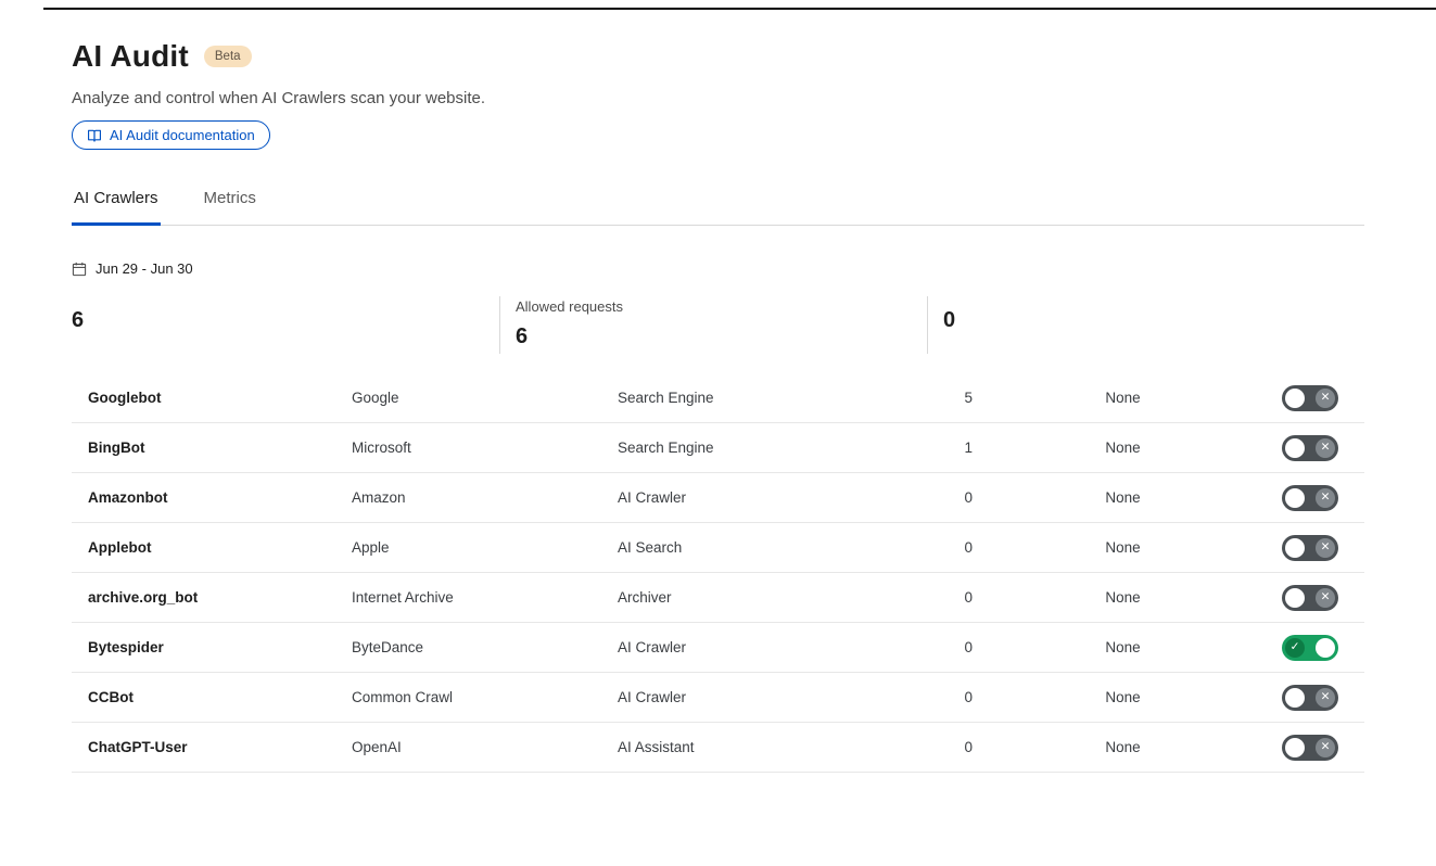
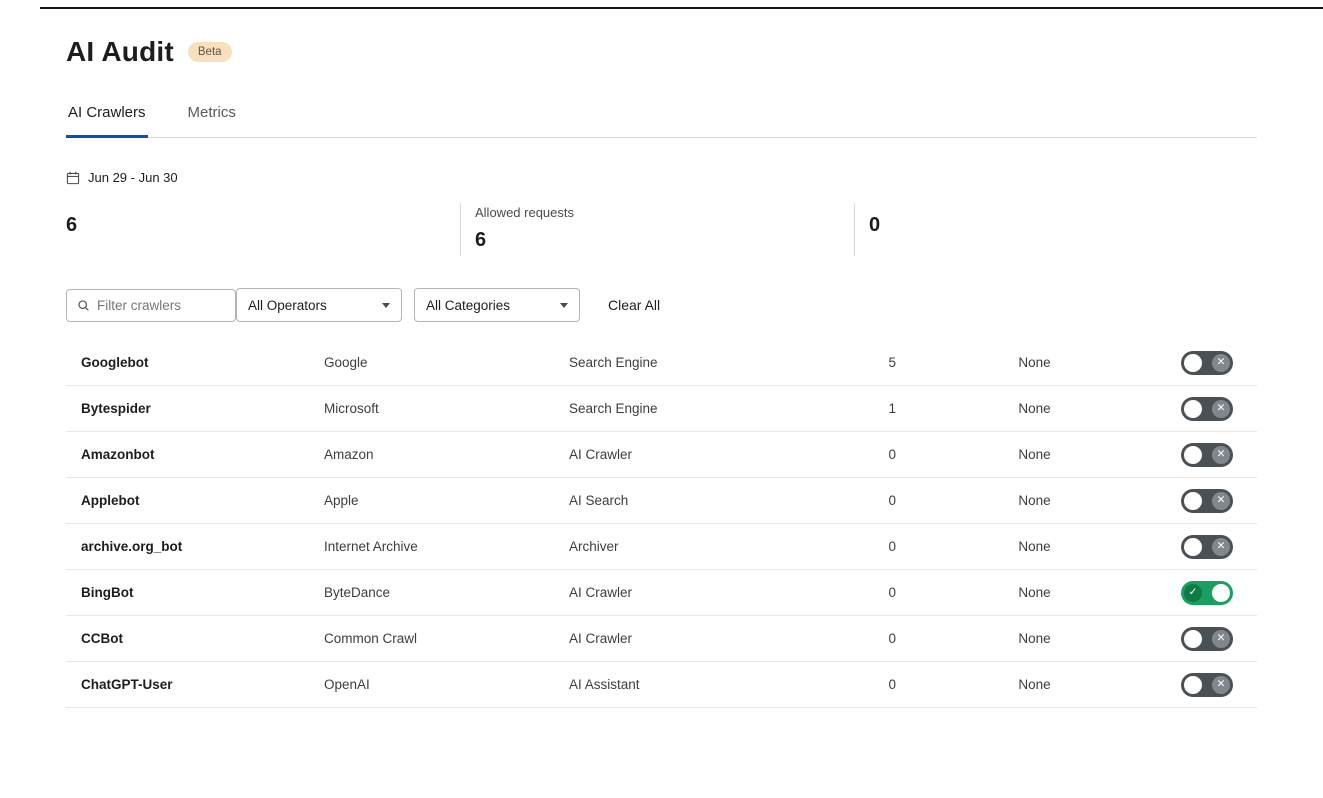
  AI Audit
  Beta
- Analyze and control when AI Crawlers scan your website.
- AI Audit documentation
  AI Crawlers
  Metrics
  Jun 29 - Jun 30
  6
  Allowed requests
  6
  0
+ Filter crawlers
+ All Operators
+ All Categories
+ Clear All
  Googlebot
  Google
  Search Engine
  5
  None
- BingBot
+ Bytespider
  Microsoft
  Search Engine
  1
  None
  Amazonbot
  Amazon
  AI Crawler
  0
  None
  Applebot
  Apple
  AI Search
  0
  None
  archive.org_bot
  Internet Archive
  Archiver
  0
  None
- Bytespider
+ BingBot
  ByteDance
  AI Crawler
  0
  None
  CCBot
  Common Crawl
  AI Crawler
  0
  None
  ChatGPT-User
  OpenAI
  AI Assistant
  0
  None
